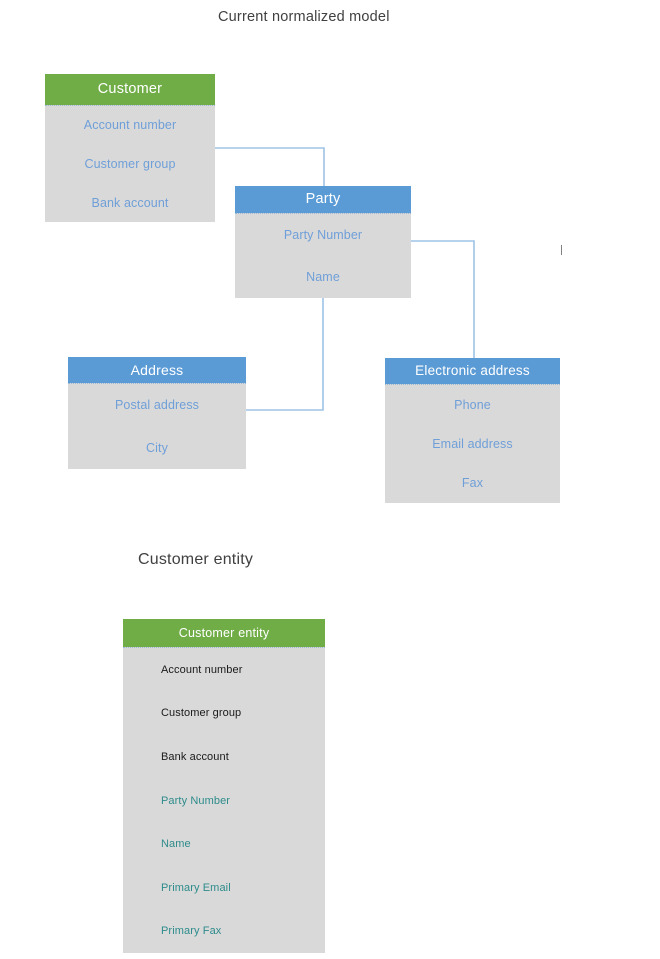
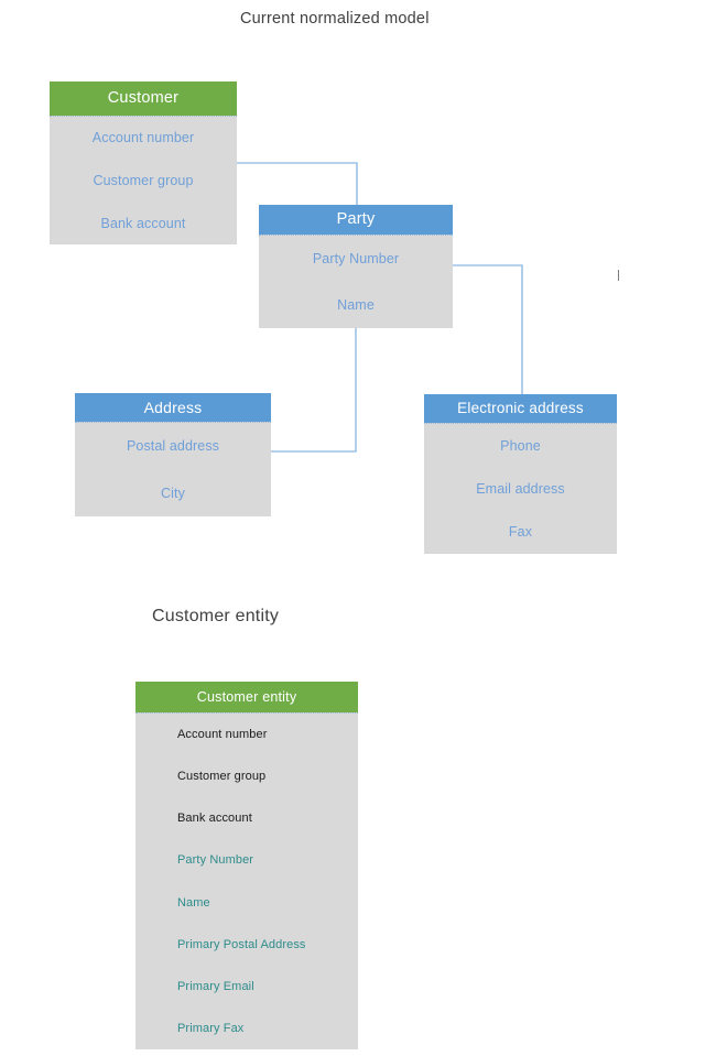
  Current normalized model
  Customer entity
  Customer
  Account number
  Customer group
  Bank account
  Party
  Party Number
  Name
  Address
  Postal address
  City
  Electronic address
  Phone
  Email address
  Fax
  Customer entity
  Account number
  Customer group
  Bank account
  Party Number
  Name
+ Primary Postal Address
  Primary Email
  Primary Fax
